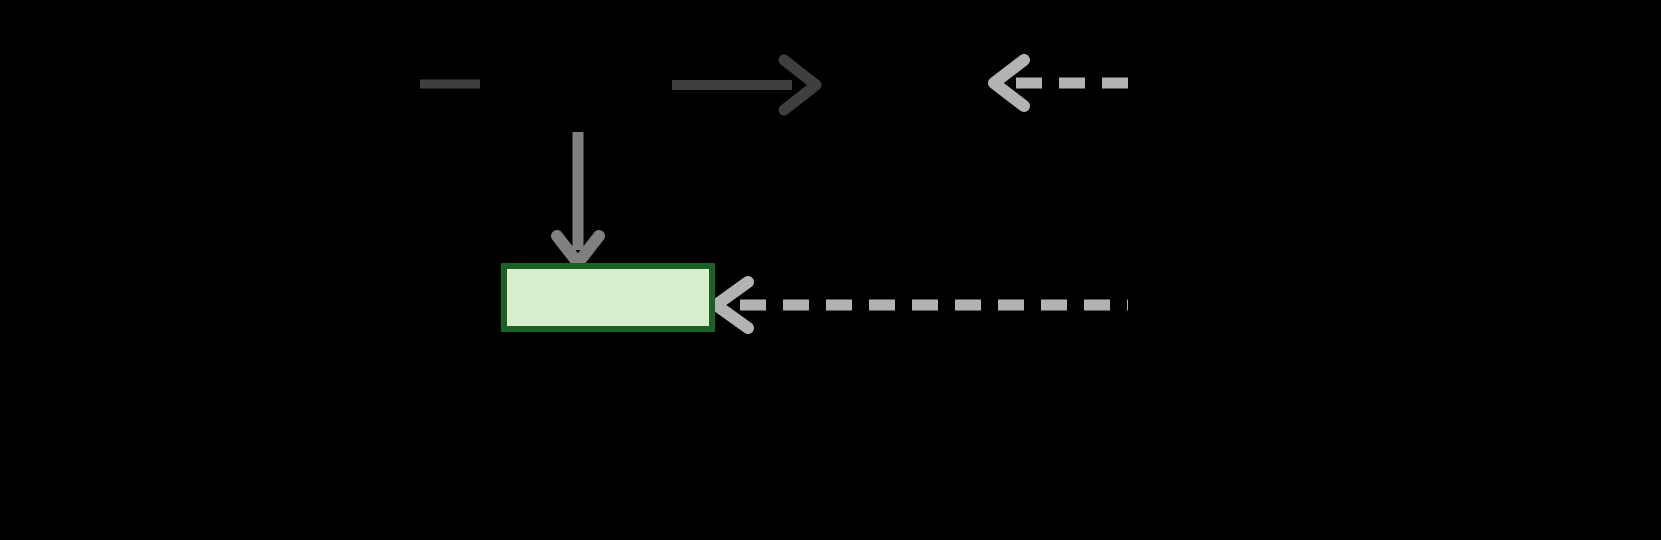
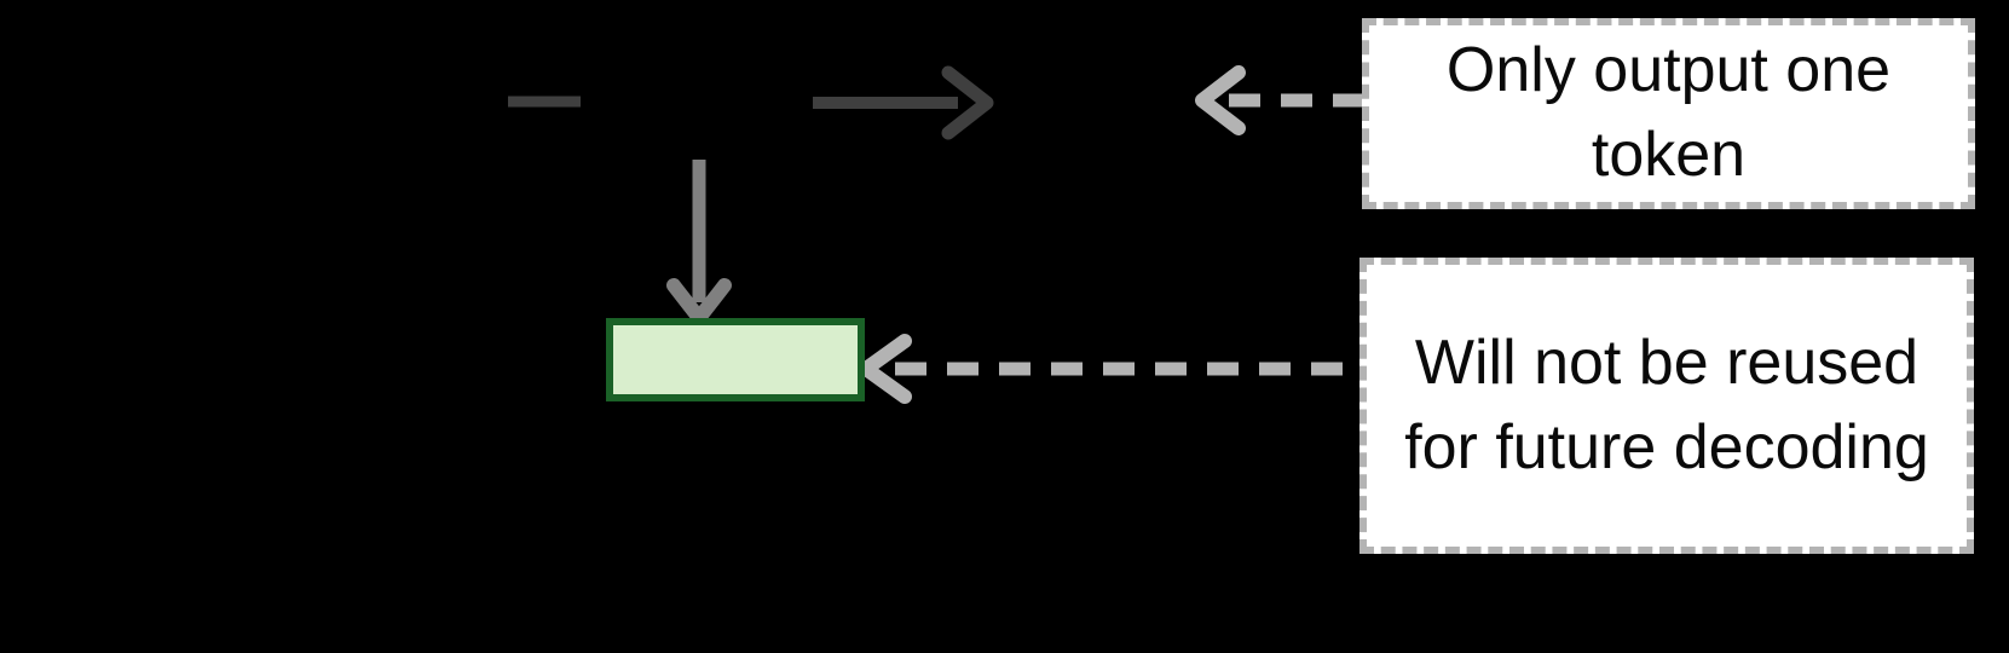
+ Only output one token
+ Will not be reused for future decoding
